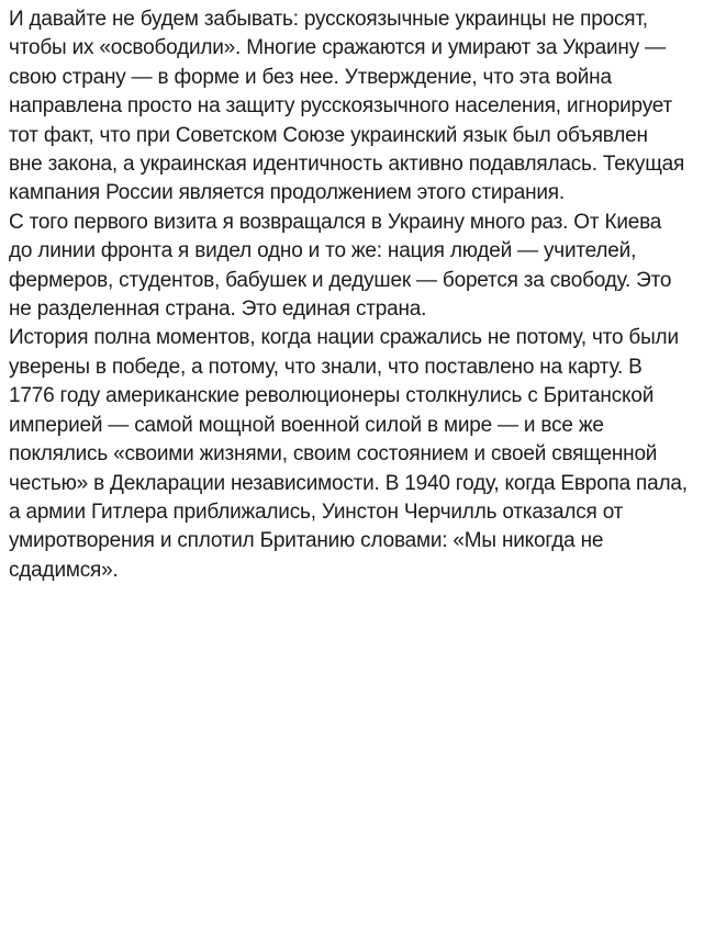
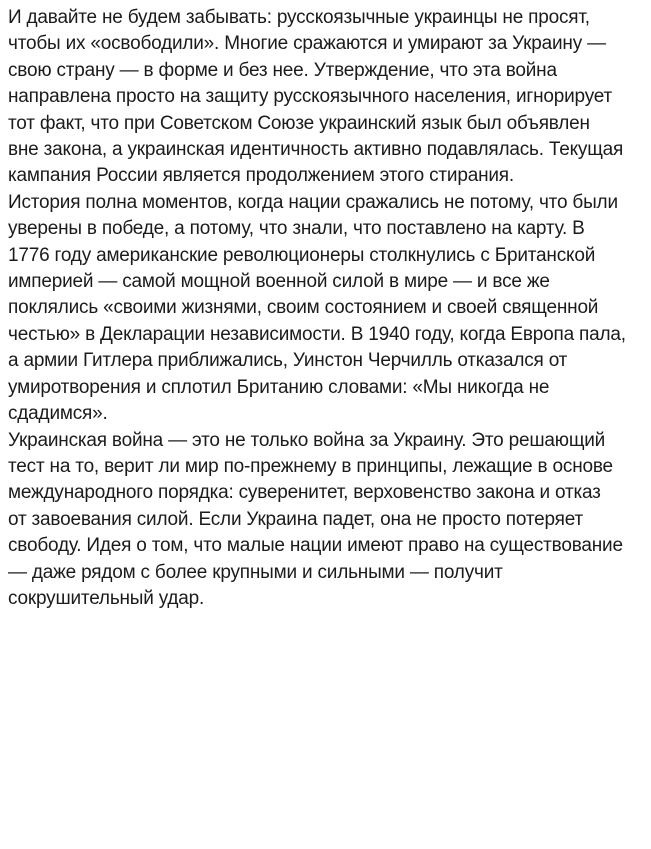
  И давайте не будем забывать: русскоязычные украинцы не просят,
  чтобы их «освободили». Многие сражаются и умирают за Украину —
  свою страну — в форме и без нее. Утверждение, что эта война
  направлена просто на защиту русскоязычного населения, игнорирует
  тот факт, что при Советском Союзе украинский язык был объявлен
  вне закона, а украинская идентичность активно подавлялась. Текущая
  кампания России является продолжением этого стирания.
- С того первого визита я возвращался в Украину много раз. От Киева
- до линии фронта я видел одно и то же: нация людей — учителей,
- фермеров, студентов, бабушек и дедушек — борется за свободу. Это
- не разделенная страна. Это единая страна.
  История полна моментов, когда нации сражались не потому, что были
  уверены в победе, а потому, что знали, что поставлено на карту. В
  1776 году американские революционеры столкнулись с Британской
  империей — самой мощной военной силой в мире — и все же
  поклялись «своими жизнями, своим состоянием и своей священной
  честью» в Декларации независимости. В 1940 году, когда Европа пала,
  а армии Гитлера приближались, Уинстон Черчилль отказался от
  умиротворения и сплотил Британию словами: «Мы никогда не
  сдадимся».
+ Украинская война — это не только война за Украину. Это решающий
+ тест на то, верит ли мир по-прежнему в принципы, лежащие в основе
+ международного порядка: суверенитет, верховенство закона и отказ
+ от завоевания силой. Если Украина падет, она не просто потеряет
+ свободу. Идея о том, что малые нации имеют право на существование
+ — даже рядом с более крупными и сильными — получит
+ сокрушительный удар.
